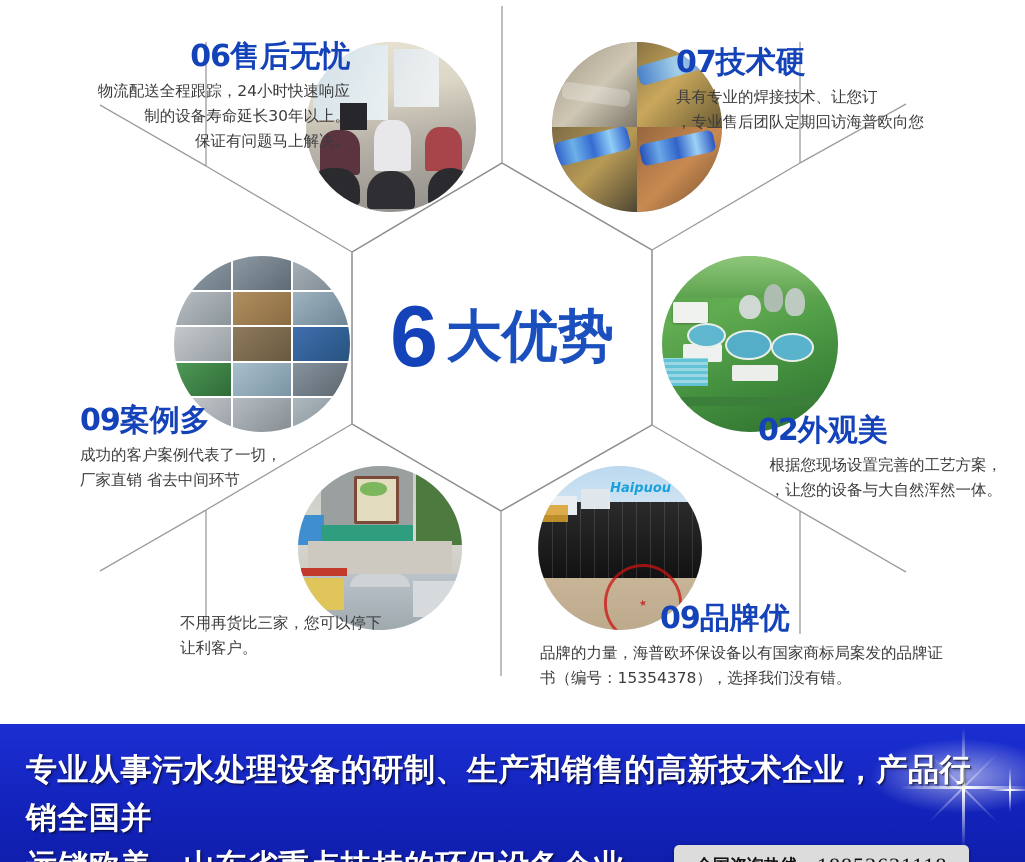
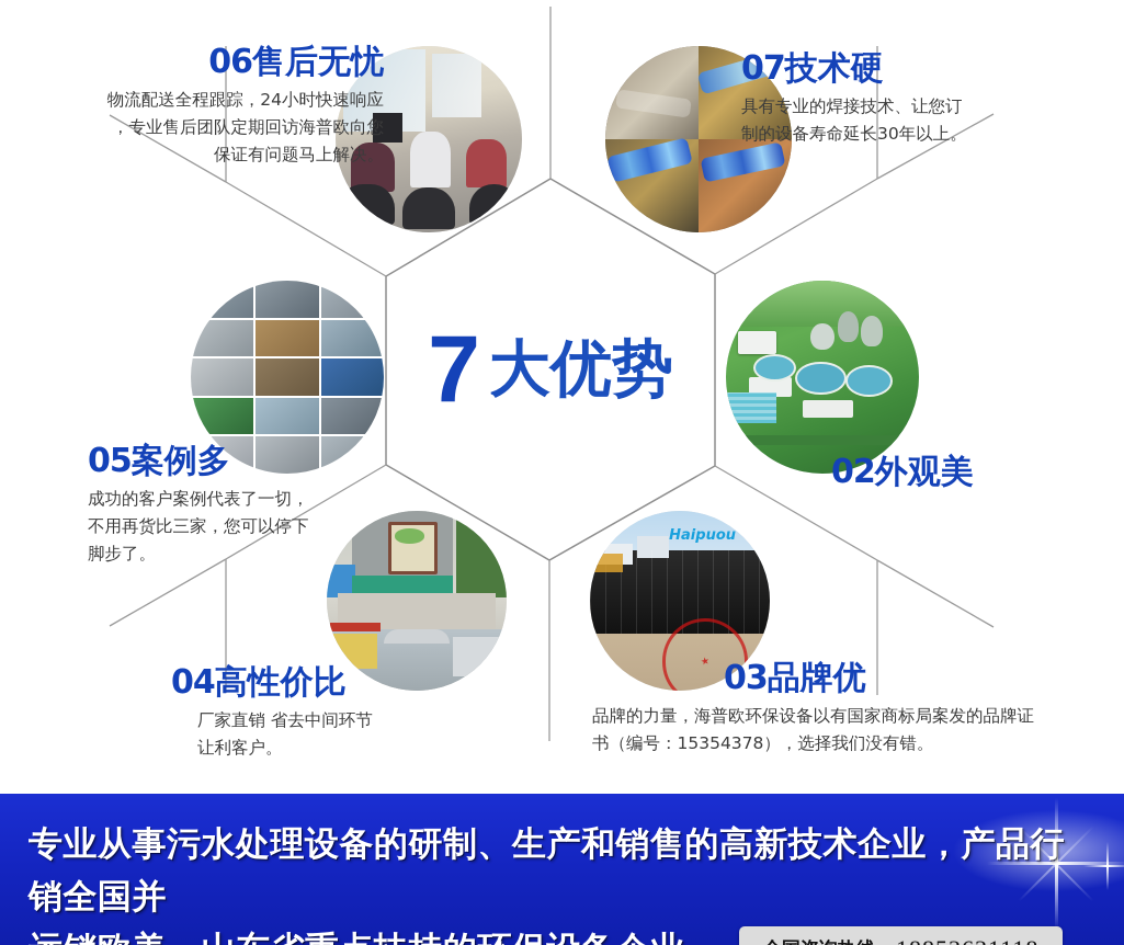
- 6
+ 7
  大优势
  Haipuou
  06售后无忧
  物流配送全程跟踪，24小时快速响应
- 制的设备寿命延长30年以上。
+ ，专业售后团队定期回访海普欧向您
  保证有问题马上解决。
  07技术硬
  具有专业的焊接技术、让您订
- ，专业售后团队定期回访海普欧向您
+ 制的设备寿命延长30年以上。
  02外观美
- 根据您现场设置完善的工艺方案，
- ，让您的设备与大自然浑然一体。
- 09品牌优
+ 03品牌优
  品牌的力量，海普欧环保设备以有国家商标局案发的品牌证
  书（编号：15354378），选择我们没有错。
+ 04高性价比
- 不用再货比三家，您可以停下
+ 厂家直销 省去中间环节
  让利客户。
- 09案例多
+ 05案例多
  成功的客户案例代表了一切，
- 厂家直销 省去中间环节
+ 不用再货比三家，您可以停下
+ 脚步了。
  专业从事污水处理设备的研制、生产和销售的高新技术企业，产品行销全国并
